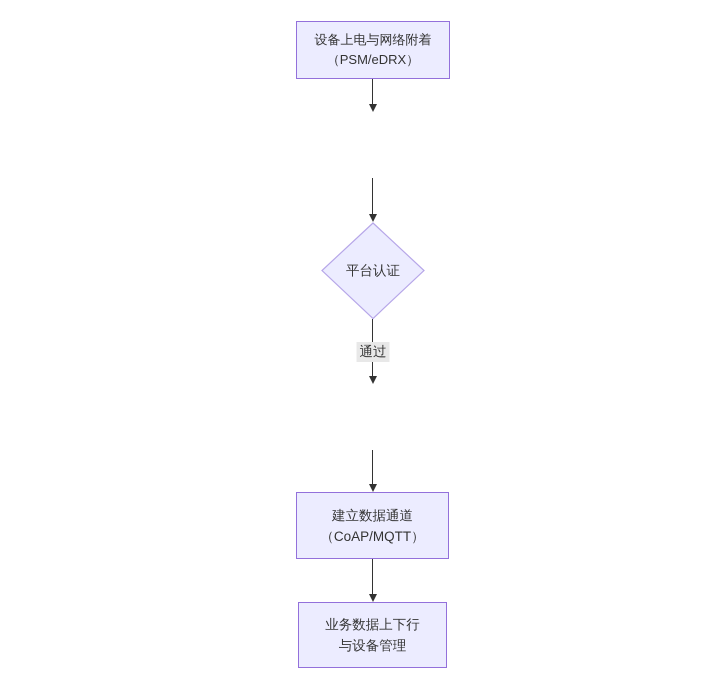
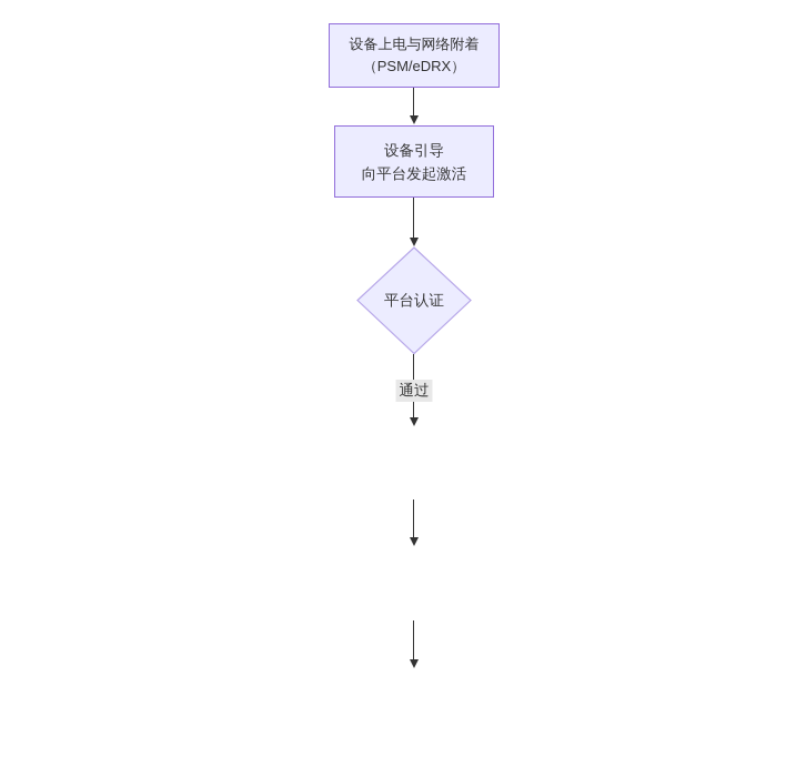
  设备上电与网络附着
  （PSM/eDRX）
+ 设备引导
+ 向平台发起激活
  平台认证
  通过
- 建立数据通道
- （CoAP/MQTT）
- 业务数据上下行
- 与设备管理
